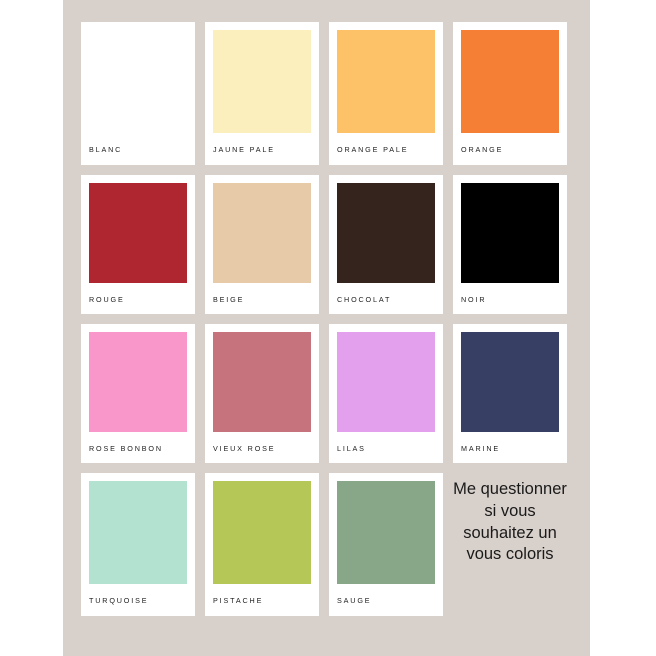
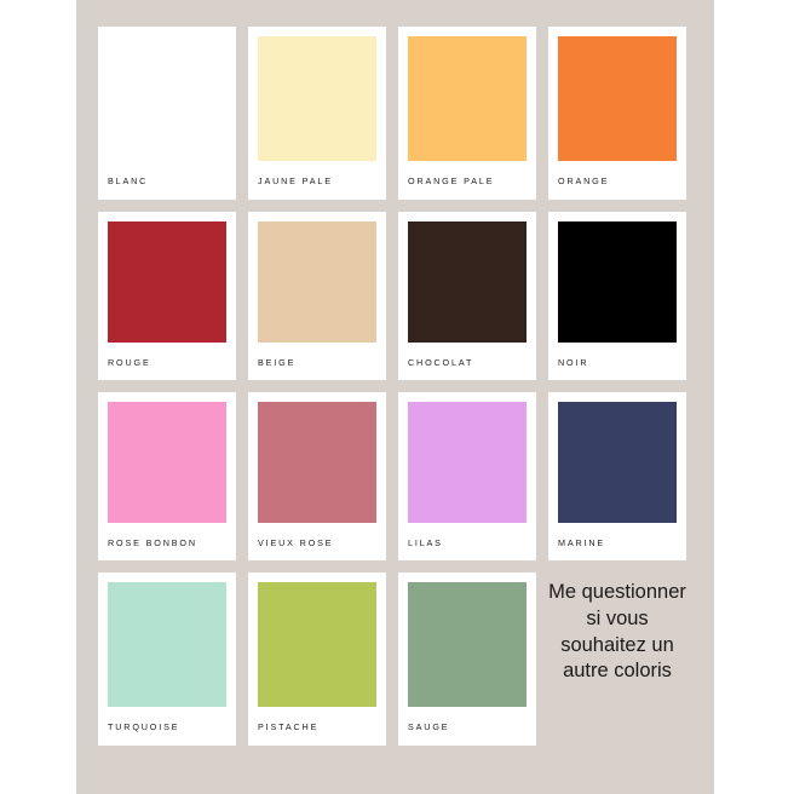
  BLANC
  JAUNE PALE
  ORANGE PALE
  ORANGE
  ROUGE
  BEIGE
  CHOCOLAT
  NOIR
  ROSE BONBON
  VIEUX ROSE
  LILAS
  MARINE
  TURQUOISE
  PISTACHE
  SAUGE
- Me questionner si vous souhaitez un vous coloris
+ Me questionner si vous souhaitez un autre coloris
